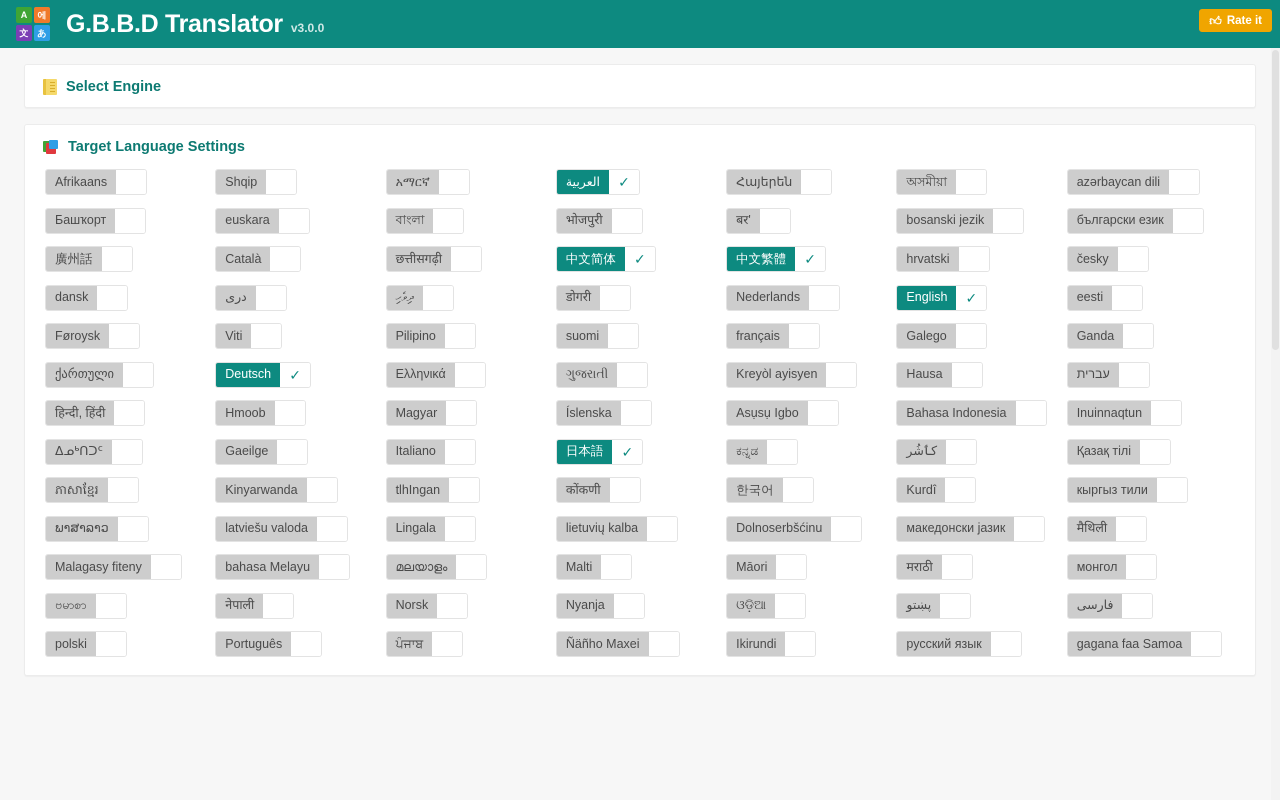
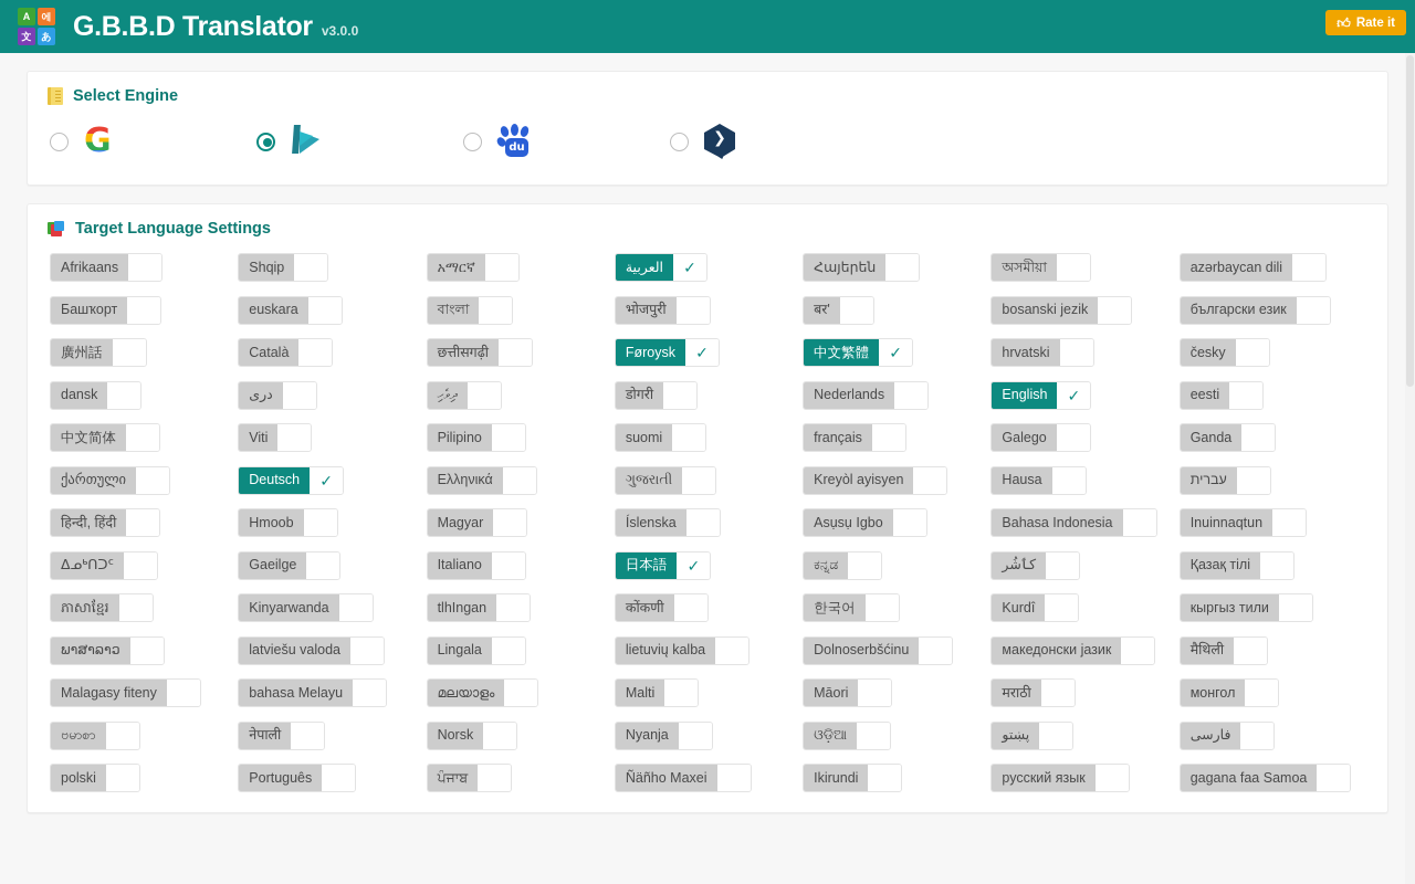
  A
  에
  文
  あ
  G.B.B.D Translator
  v3.0.0
  👍︎
  Rate it
  Select Engine
+ G
+ du
+ ❯
  Target Language Settings
  Afrikaans
  Shqip
  አማርኛ
  العربية
  ✓
  Հայերեն
  অসমীয়া
  azərbaycan dili
  Башҡорт
  euskara
  বাংলা
  भोजपुरी
  बर'
  bosanski jezik
  български език
  廣州話
  Català
  छत्तीसगढ़ी
- 中文简体
+ Føroysk
  ✓
  中文繁體
  ✓
  hrvatski
  česky
  dansk
  دری
  ދިވެހި
  डोगरी
  Nederlands
  English
  ✓
  eesti
- Føroysk
+ 中文简体
  Viti
  Pilipino
  suomi
  français
  Galego
  Ganda
  ქართული
  Deutsch
  ✓
  Ελληνικά
  ગુજરાતી
  Kreyòl ayisyen
  Hausa
  עברית
  हिन्दी, हिंदी
  Hmoob
  Magyar
  Íslenska
  Asụsụ Igbo
  Bahasa Indonesia
  Inuinnaqtun
  ᐃᓄᒃᑎᑐᑦ
  Gaeilge
  Italiano
  日本語
  ✓
  ಕನ್ನಡ
  کٲشُر
  Қазақ тілі
  ភាសាខ្មែរ
  Kinyarwanda
  tlhIngan
  कोंकणी
  한국어
  Kurdî
  кыргыз тили
  ພາສາລາວ
  latviešu valoda
  Lingala
  lietuvių kalba
  Dolnoserbšćinu
  македонски јазик
  मैथिली
  Malagasy fiteny
  bahasa Melayu
  മലയാളം
  Malti
  Māori
  मराठी
  монгол
  ဗမာစာ
  नेपाली
  Norsk
  Nyanja
  ଓଡ଼ିଆ
  پښتو
  فارسی
  polski
  Português
  ਪੰਜਾਬ
  Ñäñho Maxei
  Ikirundi
  русский язык
  gagana faa Samoa
